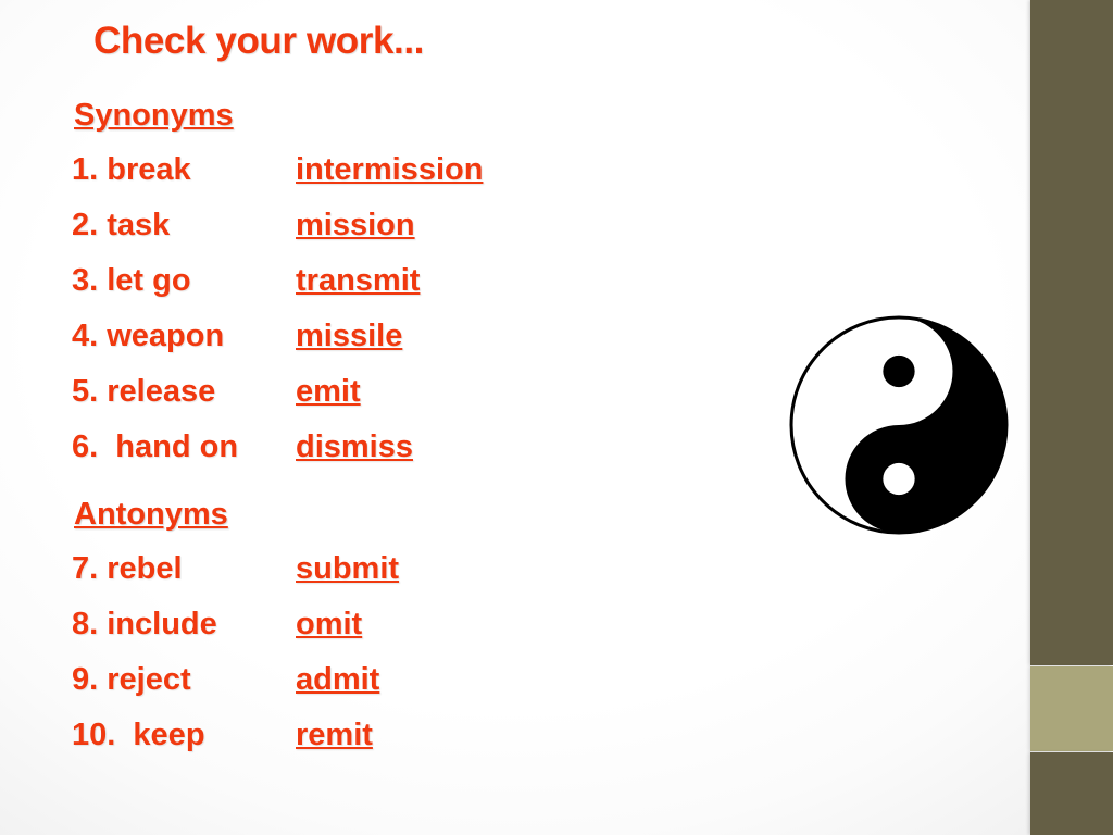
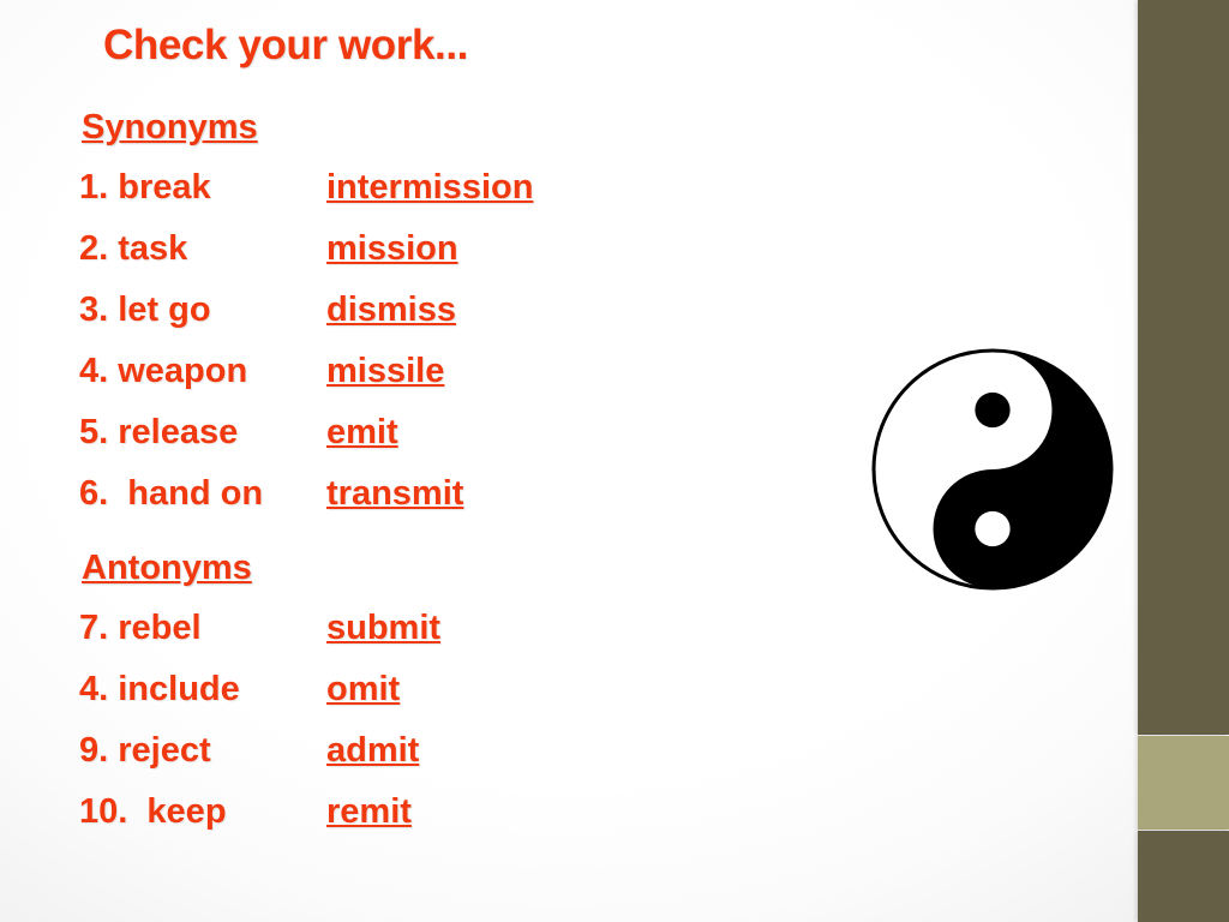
  Check your work...
  Synonyms
  1. break
  intermission
  2. task
  mission
  3. let go
- transmit
+ dismiss
  4. weapon
  missile
  5. release
  emit
  6. hand on
- dismiss
+ transmit
  Antonyms
  7. rebel
  submit
- 8. include
+ 4. include
  omit
  9. reject
  admit
  10. keep
  remit
